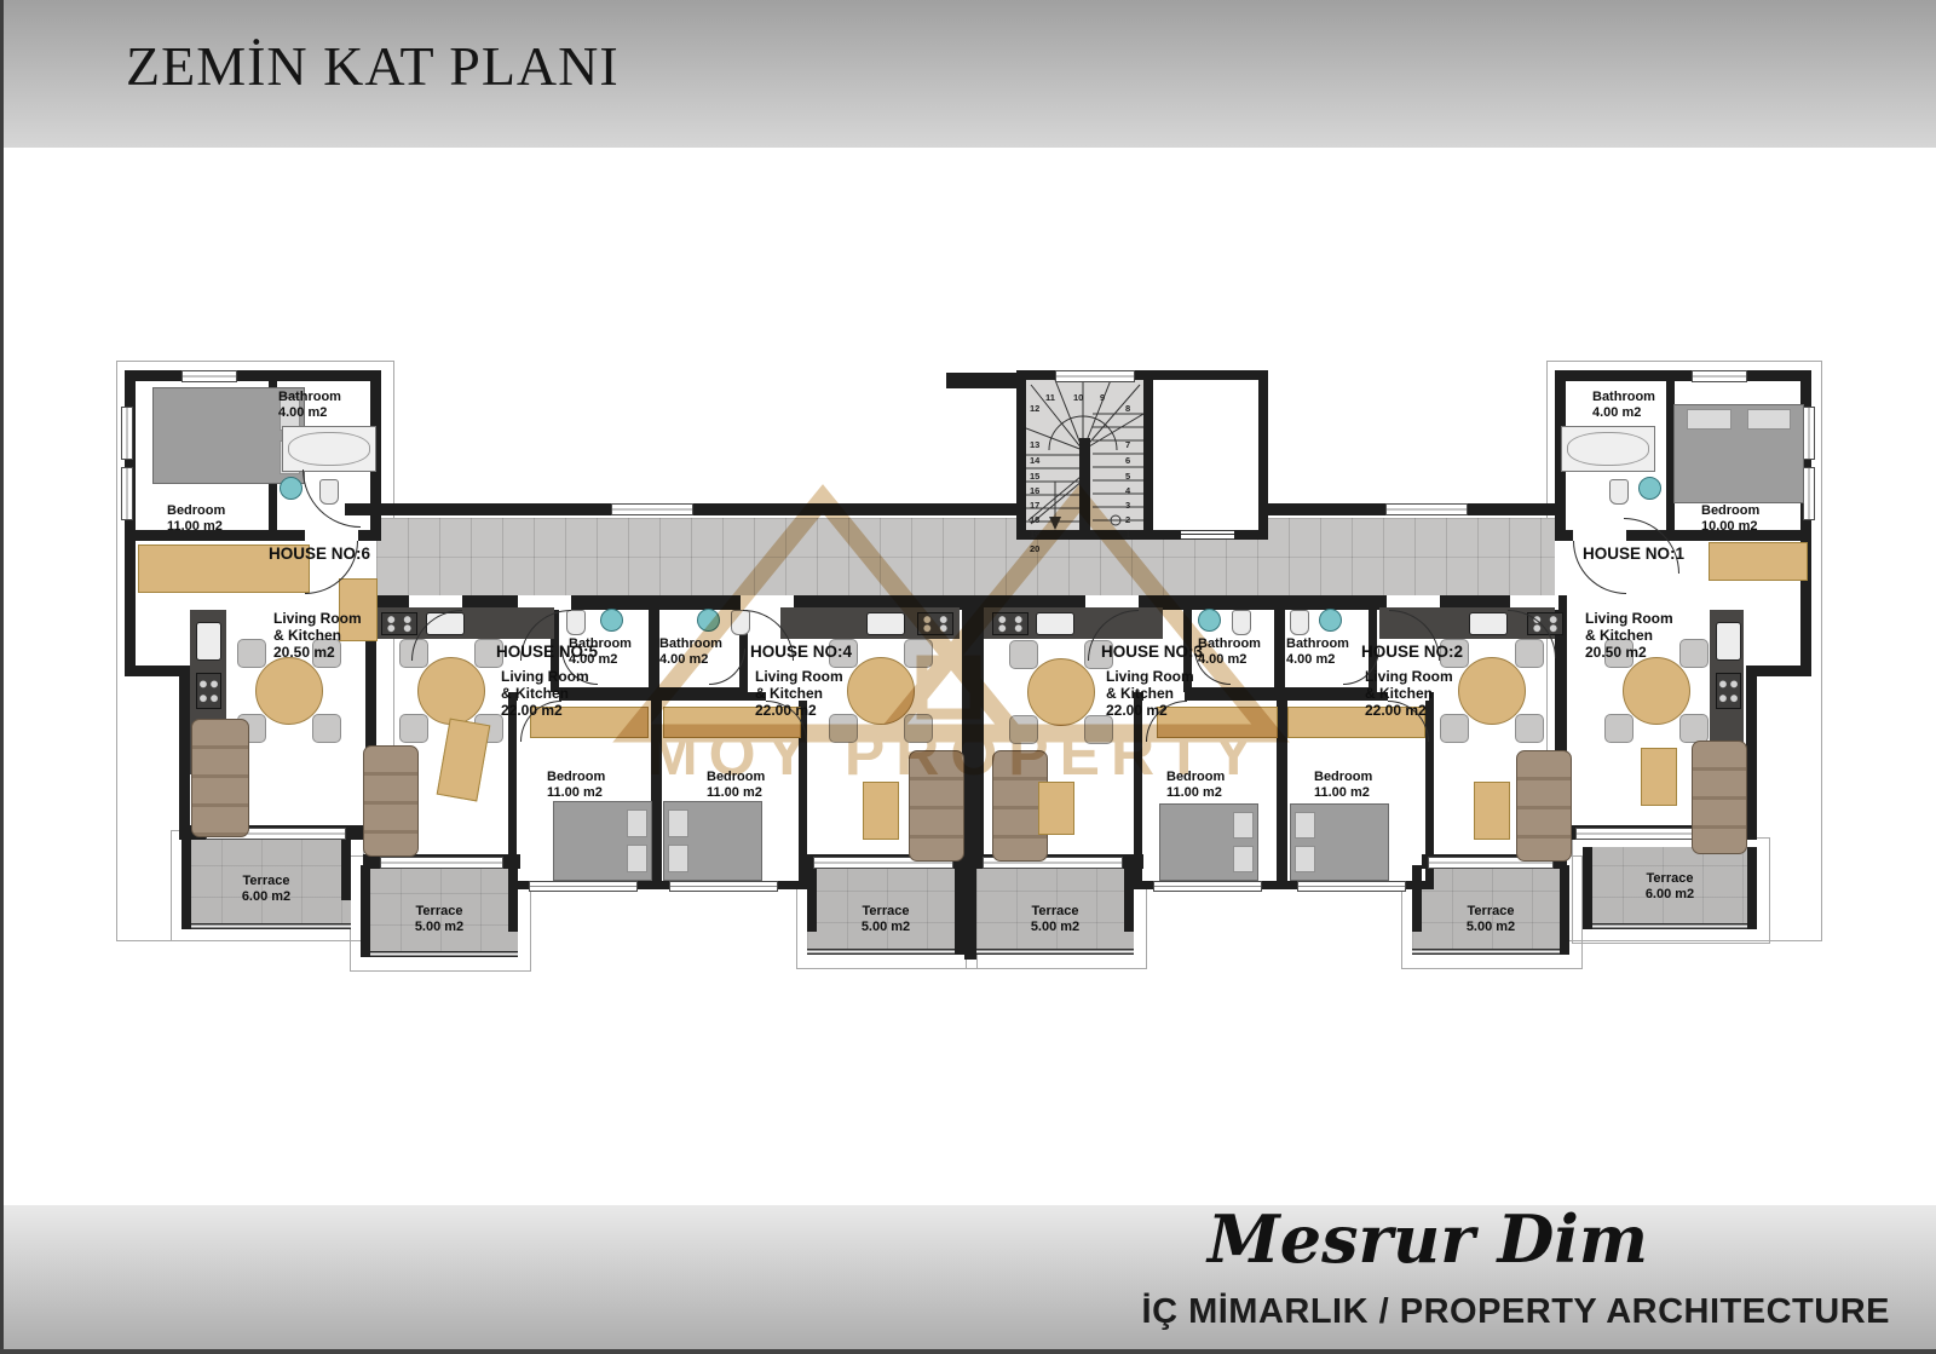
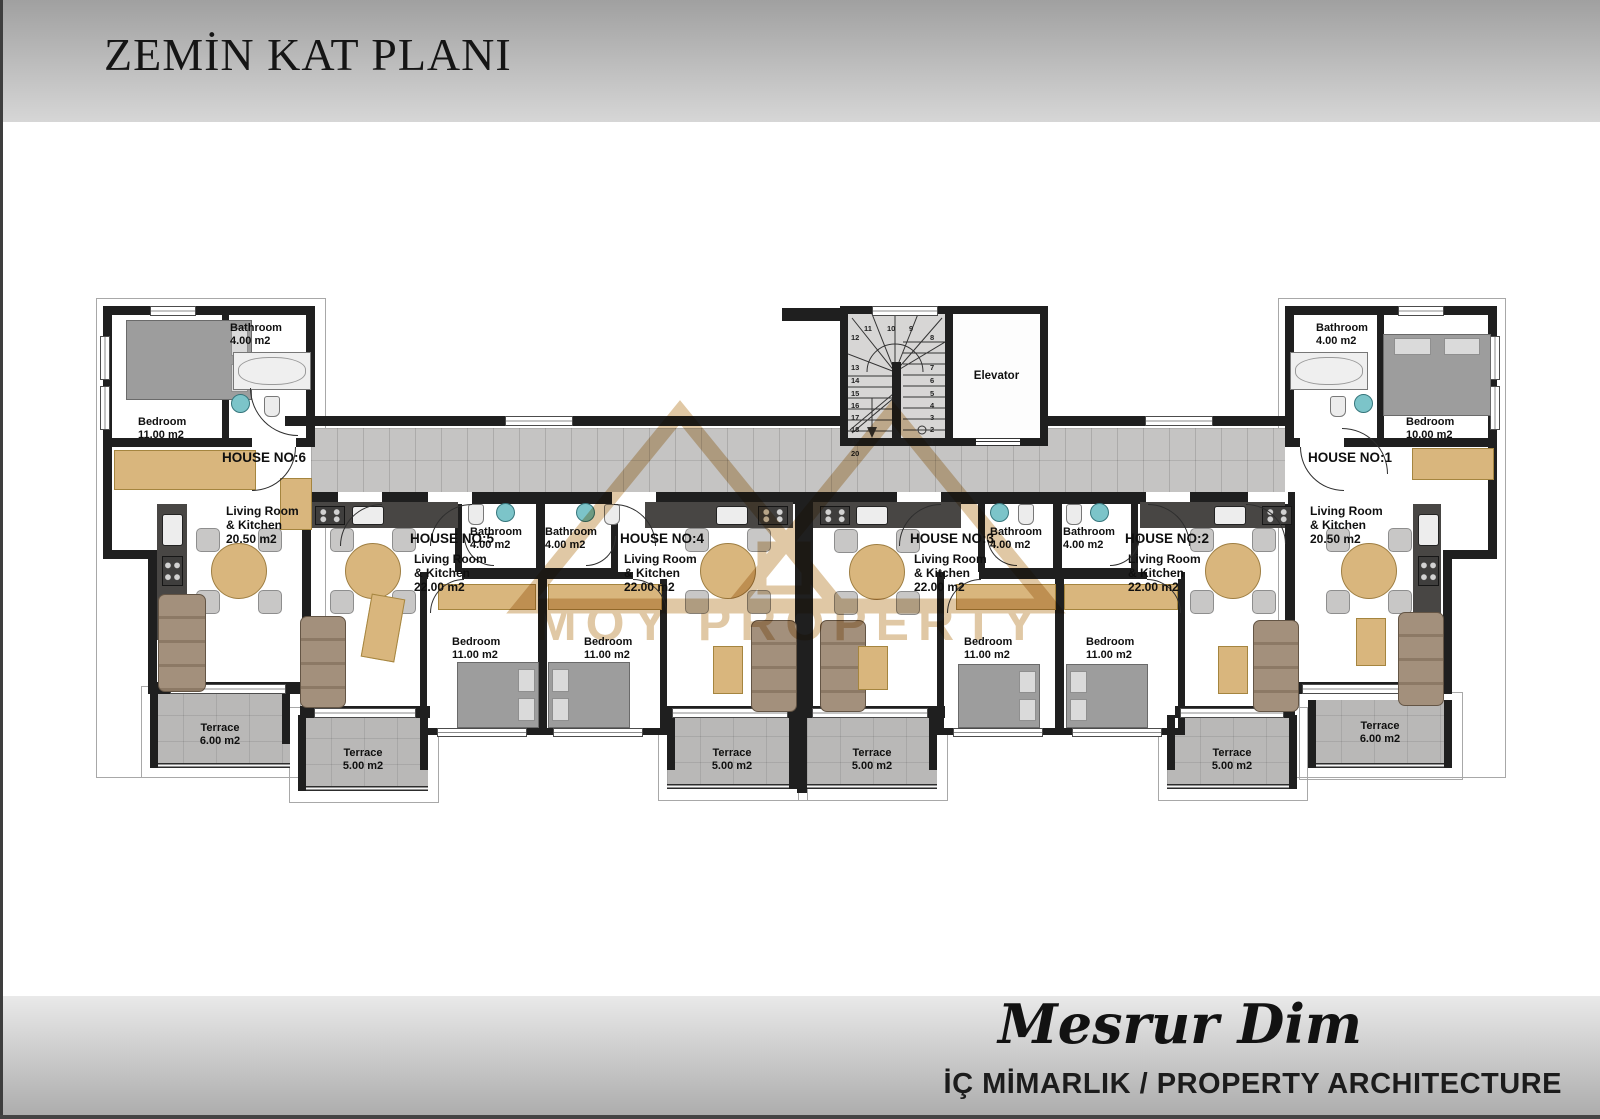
  ZEMİN KAT PLANI
+ Elevator
  12
  13
  14
  15
  16
  17
  18
  19
  20
  11
  10
  9
  8
  7
  6
  5
  4
  3
  2
  1
  Bathroom
  4.00 m2
  Bedroom
  11.00 m2
  HOUSE NO:6
  Living Room
  & Kitchen
  20.50 m2
  HOUSE NO:5
  Living Room
  & Kitchen
  22.00 m2
  Bathroom
  4.00 m2
  Bathroom
  4.00 m2
  HOUSE NO:4
  Living Room
  & Kitchen
  22.00 m2
  Bedroom
  11.00 m2
  Bedroom
  11.00 m2
  HOUSE NO:3
  Living Room
  & Kitchen
  22.00 m2
  Bathroom
  4.00 m2
  Bathroom
  4.00 m2
  HOUSE NO:2
  Living Room
  & Kitchen
  22.00 m2
  Bedroom
  11.00 m2
  Bedroom
  11.00 m2
  HOUSE NO:1
  Living Room
  & Kitchen
  20.50 m2
  Bathroom
  4.00 m2
  Bedroom
  10.00 m2
  Terrace
  6.00 m2
  Terrace
  5.00 m2
  Terrace
  5.00 m2
  Terrace
  5.00 m2
  Terrace
  5.00 m2
  Terrace
  6.00 m2
  MOY PROPERTY
  Mesrur Dim
  İÇ MİMARLIK / PROPERTY ARCHITECTURE
